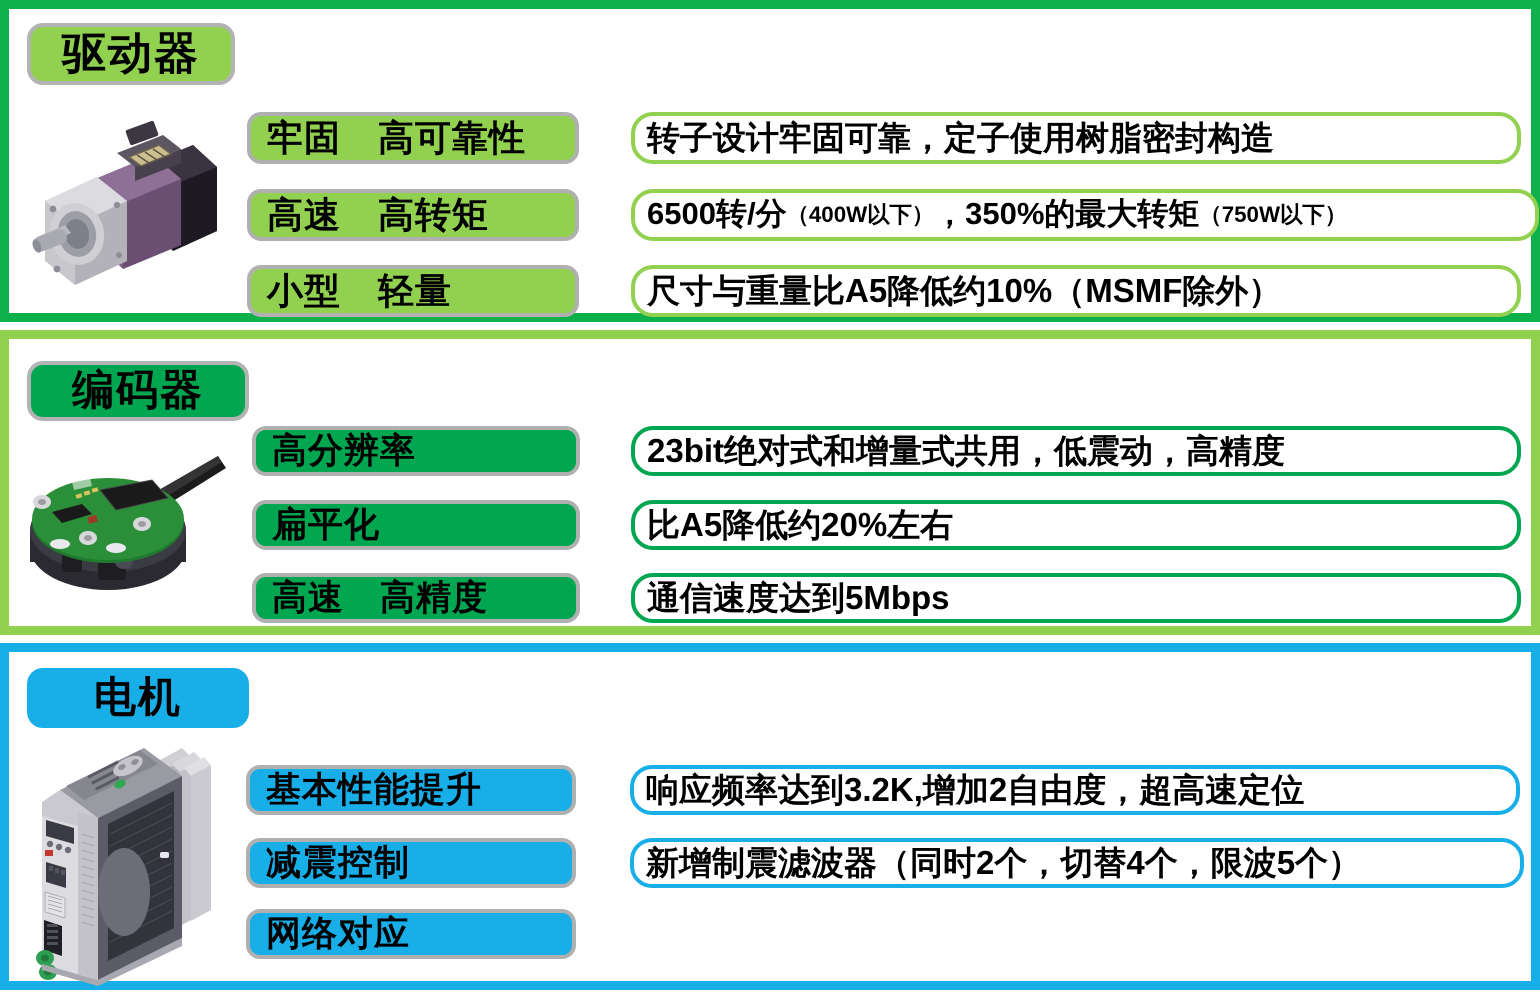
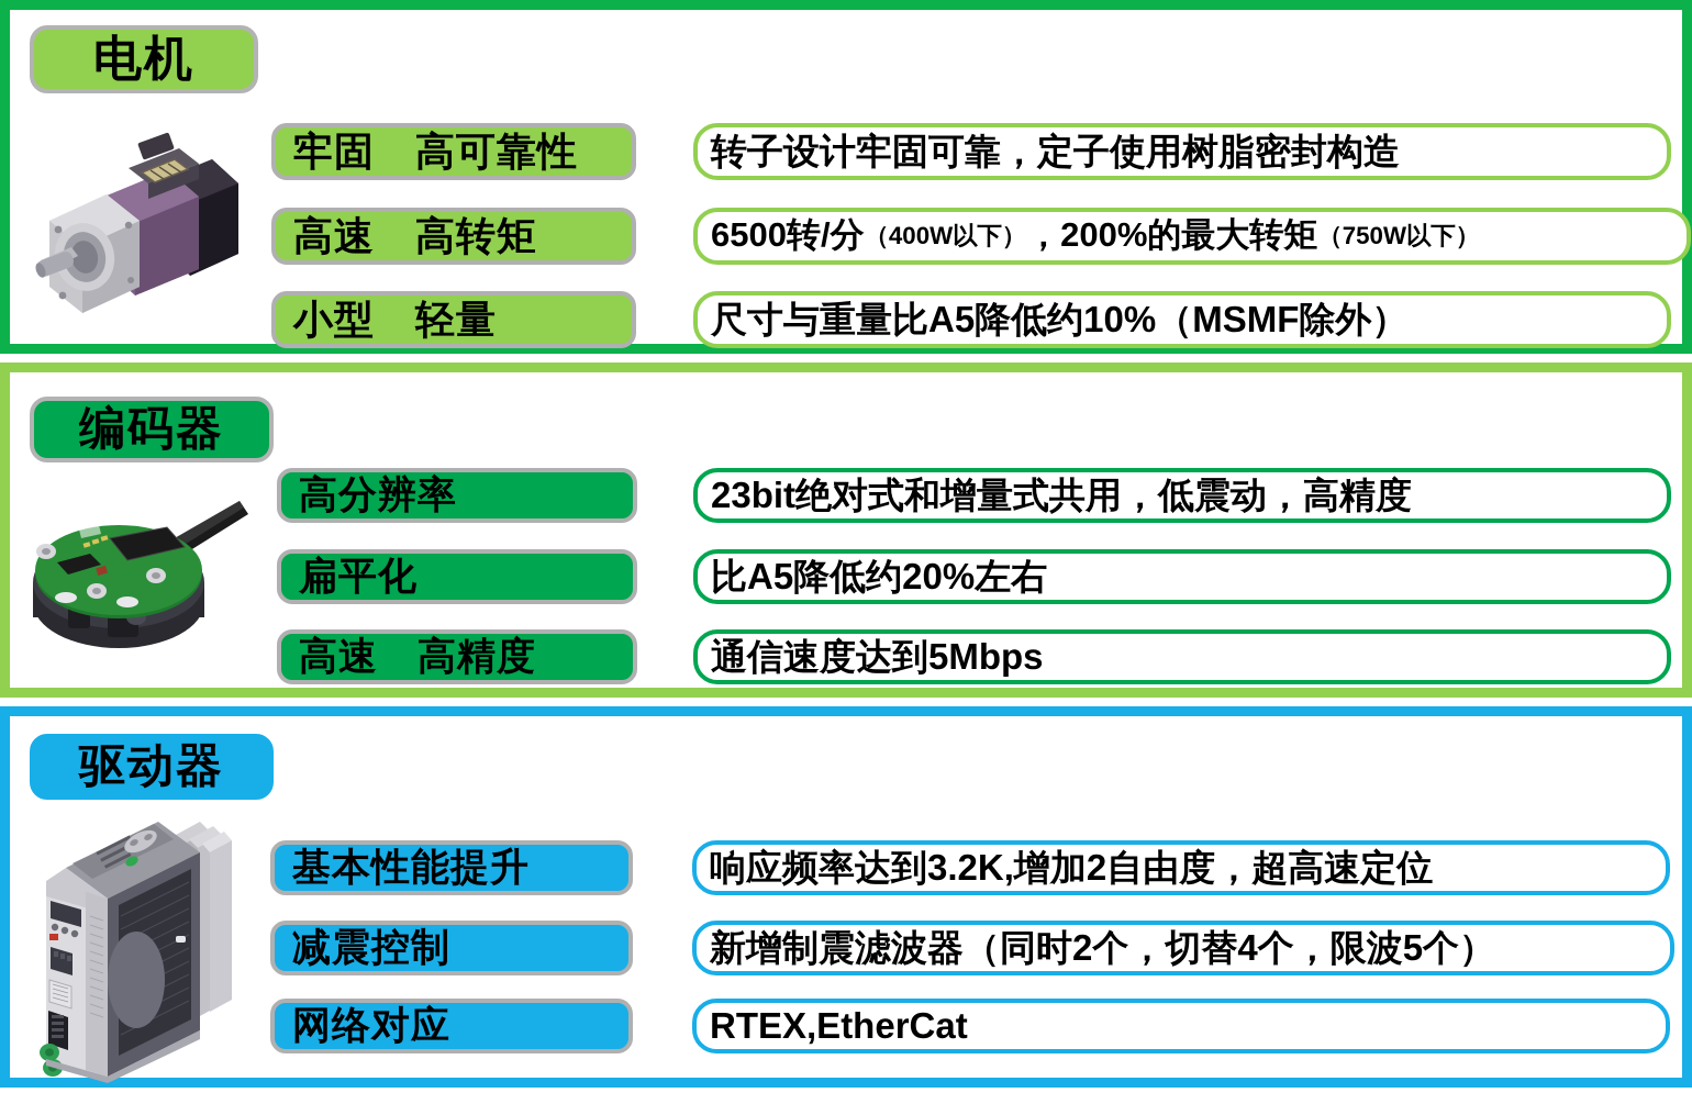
- 驱动器
+ 电机
  牢固 高可靠性
  高速 高转矩
  小型 轻量
  转子设计牢固可靠，定子使用树脂密封构造
  6500转/分
  （400W以下）
- ，350%的最大转矩
+ ，200%的最大转矩
  （750W以下）
  尺寸与重量比A5降低约10%（MSMF除外）
  编码器
  高分辨率
  扁平化
  高速 高精度
  23bit绝对式和增量式共用，低震动，高精度
  比A5降低约20%左右
  通信速度达到5Mbps
- 电机
+ 驱动器
  基本性能提升
  减震控制
  网络对应
  响应频率达到3.2K,增加2自由度，超高速定位
  新增制震滤波器（同时2个，切替4个，限波5个）
+ RTEX,EtherCat
